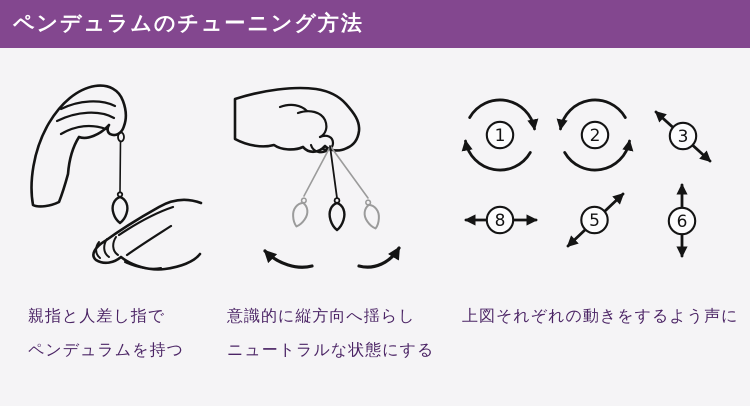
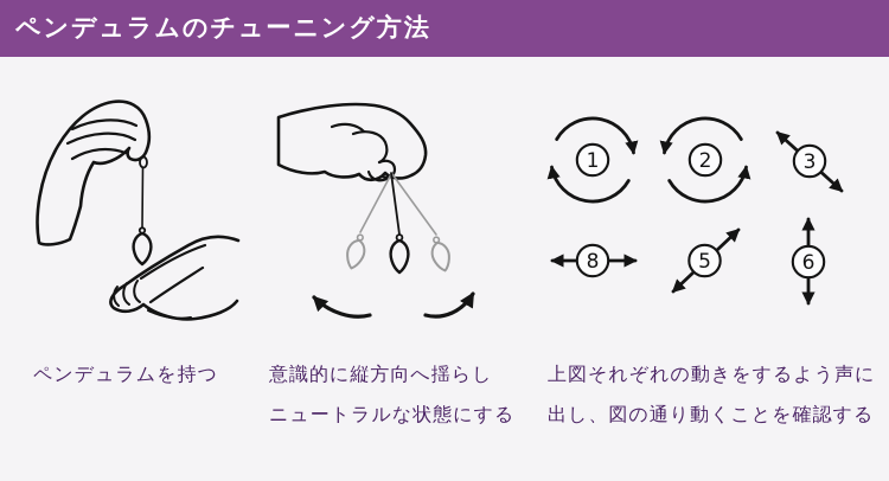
  ペンデュラムのチューニング方法
  1
  2
  3
  8
  5
  6
- 親指と人差し指で
  ペンデュラムを持つ
  意識的に縦方向へ揺らし
  ニュートラルな状態にする
  上図それぞれの動きをするよう声に
+ 出し、図の通り動くことを確認する
